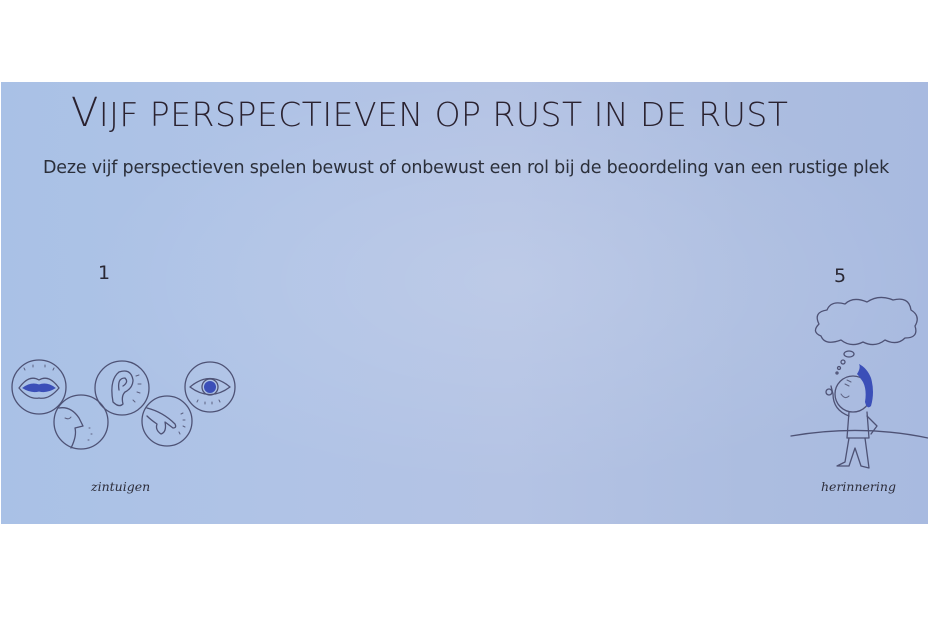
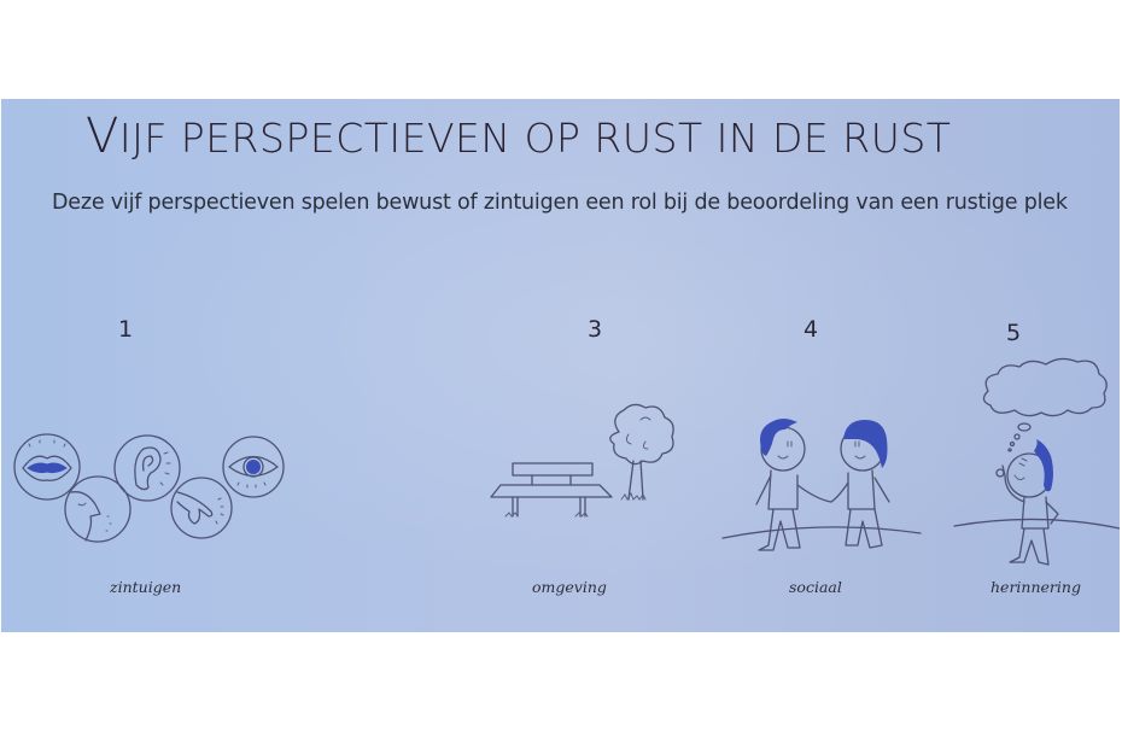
  VIJF PERSPECTIEVEN OP RUST IN DE RUST
- Deze vijf perspectieven spelen bewust of onbewust een rol bij de beoordeling van een rustige plek
+ Deze vijf perspectieven spelen bewust of zintuigen een rol bij de beoordeling van een rustige plek
  1
  zintuigen
+ 3
+ omgeving
+ 4
+ sociaal
  5
  herinnering
